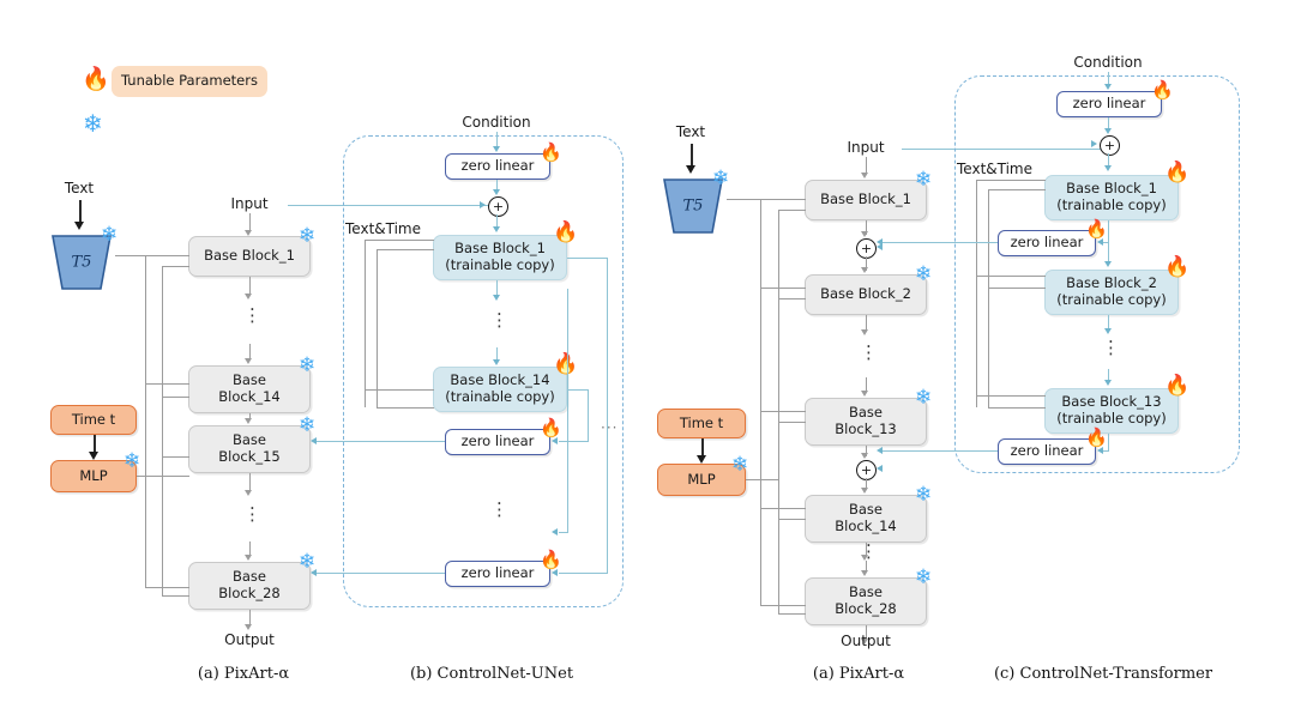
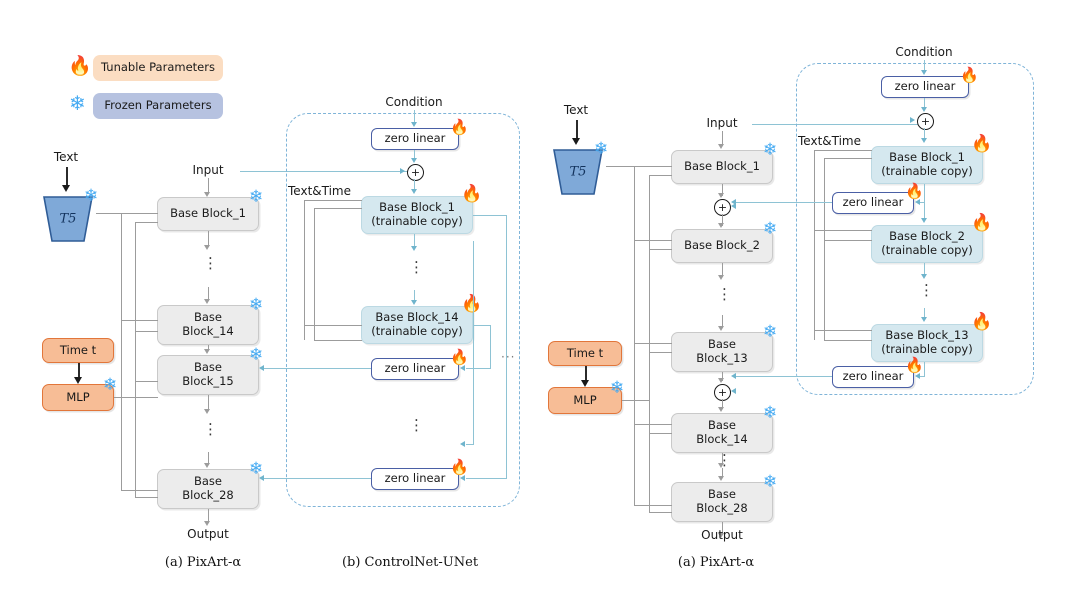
  🔥
  Tunable Parameters
  ❄
+ Frozen Parameters
  Text
  T5
  ❄
  Time t
  MLP
  ❄
  Input
  Base Block_1
  ❄
  ⋮
  Base
  Block_14
  ❄
  Base
  Block_15
  ❄
  ⋮
  Base
  Block_28
  ❄
  Output
  Condition
  zero linear
  🔥
  +
  Text&Time
  Base Block_1
  (trainable copy)
  🔥
  ⋮
  Base Block_14
  (trainable copy)
  🔥
  zero linear
  🔥
  ⋮
  zero linear
  🔥
  ···
  Text
  T5
  ❄
  Time t
  MLP
  ❄
  Input
  Base Block_1
  ❄
  +
  Base Block_2
  ❄
  ⋮
  Base
  Block_13
  ❄
  +
  Base
  Block_14
  ❄
  ⋮
  Base
  Block_28
  ❄
  Output
  Condition
  zero linear
  🔥
  +
  Text&Time
  Base Block_1
  (trainable copy)
  🔥
  zero linear
  🔥
  Base Block_2
  (trainable copy)
  🔥
  ⋮
  Base Block_13
  (trainable copy)
  🔥
  zero linear
  🔥
  (a) PixArt-α
  (b) ControlNet-UNet
  (a) PixArt-α
- (c) ControlNet-Transformer
